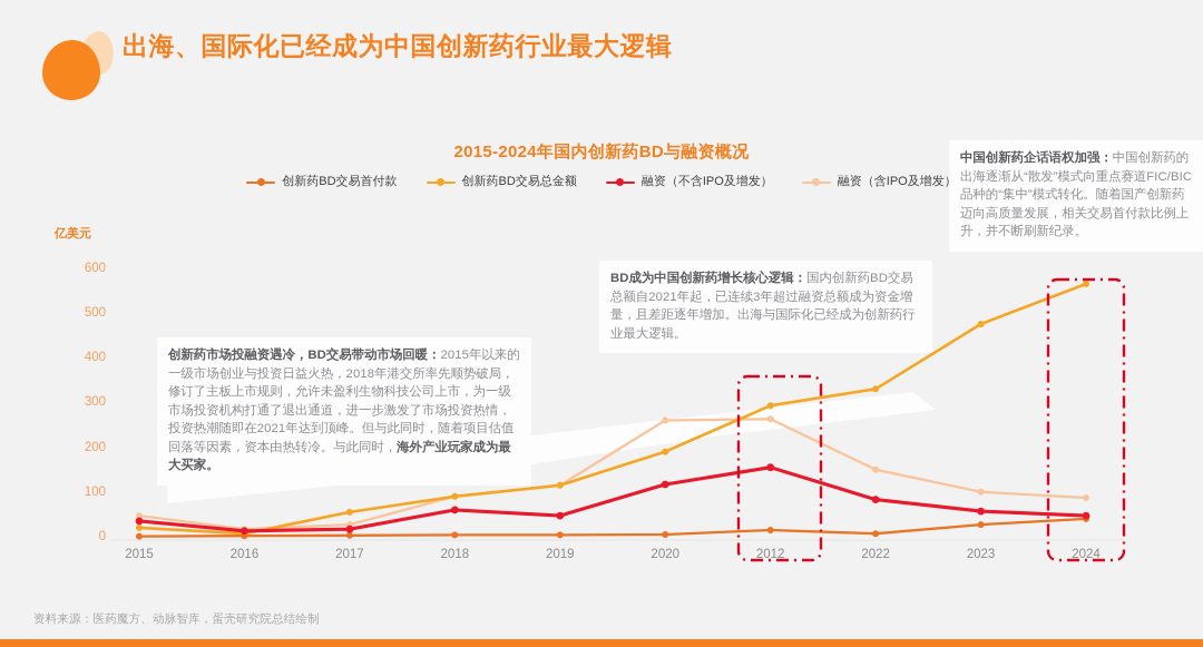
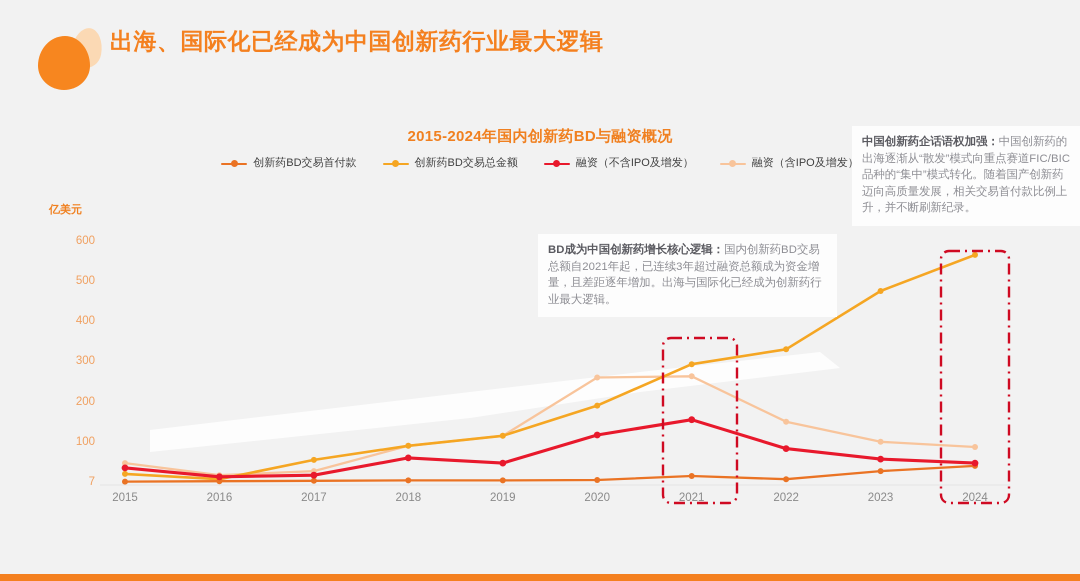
  出海、国际化已经成为中国创新药行业最大逻辑
  2015-2024年国内创新药BD与融资概况
  创新药BD交易首付款
  创新药BD交易总金额
  融资（不含IPO及增发）
  融资（含IPO及增发
  亿美元
- 0
+ 7
  100
  200
  300
  400
  500
  600
  2015
  2016
  2017
  2018
  2019
  2020
- 2012
+ 2021
  2022
  2023
  2024
- 创新药市场投融资遇冷，BD交易带动市场回暖：2015年以来的一级市场创业与投资日益火热，2018年港交所率先顺势破局，修订了主板上市规则，允许未盈利生物科技公司上市，为一级市场投资机构打通了退出通道，进一步激发了市场投资热情，投资热潮随即在2021年达到顶峰。但与此同时，随着项目估值回落等因素，资本由热转冷。与此同时，海外产业玩家成为最大买家。
  BD成为中国创新药增长核心逻辑：国内创新药BD交易总额自2021年起，已连续3年超过融资总额成为资金增量，且差距逐年增加。出海与国际化已经成为创新药行业最大逻辑。
  中国创新药企话语权加强：中国创新药的出海逐渐从“散发”模式向重点赛道FIC/BIC品种的“集中”模式转化。随着国产创新药迈向高质量发展，相关交易首付款比例上升，并不断刷新纪录。
- 资料来源：医药魔方、动脉智库，蛋壳研究院总结绘制
